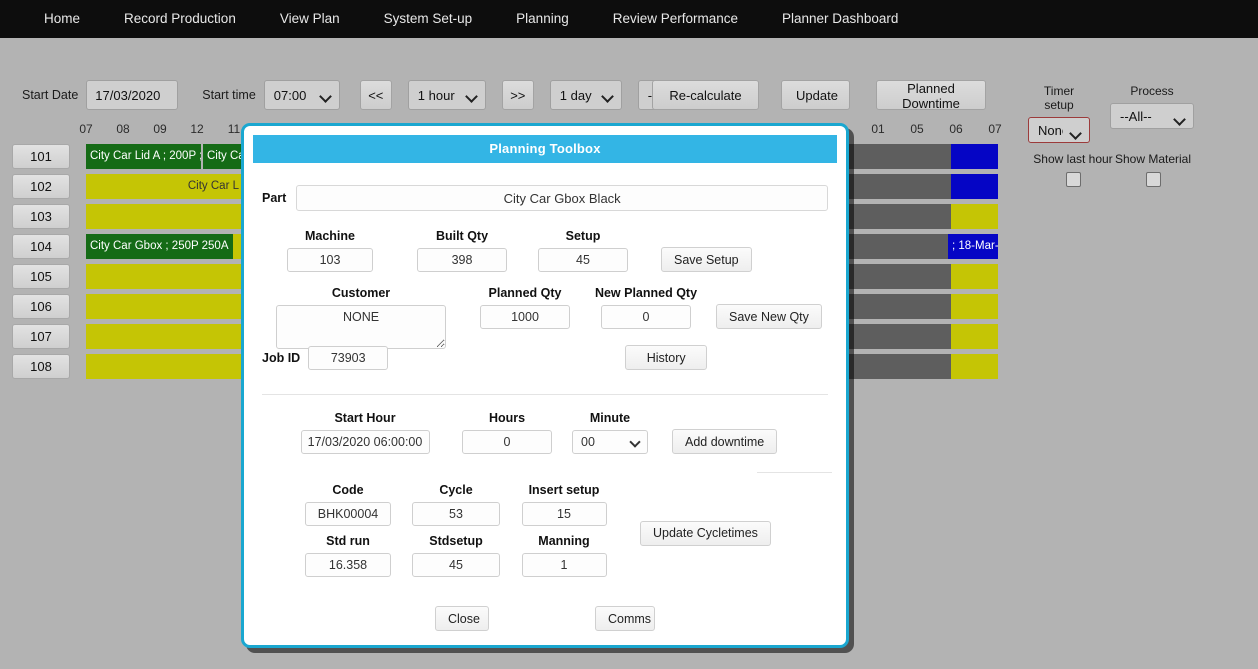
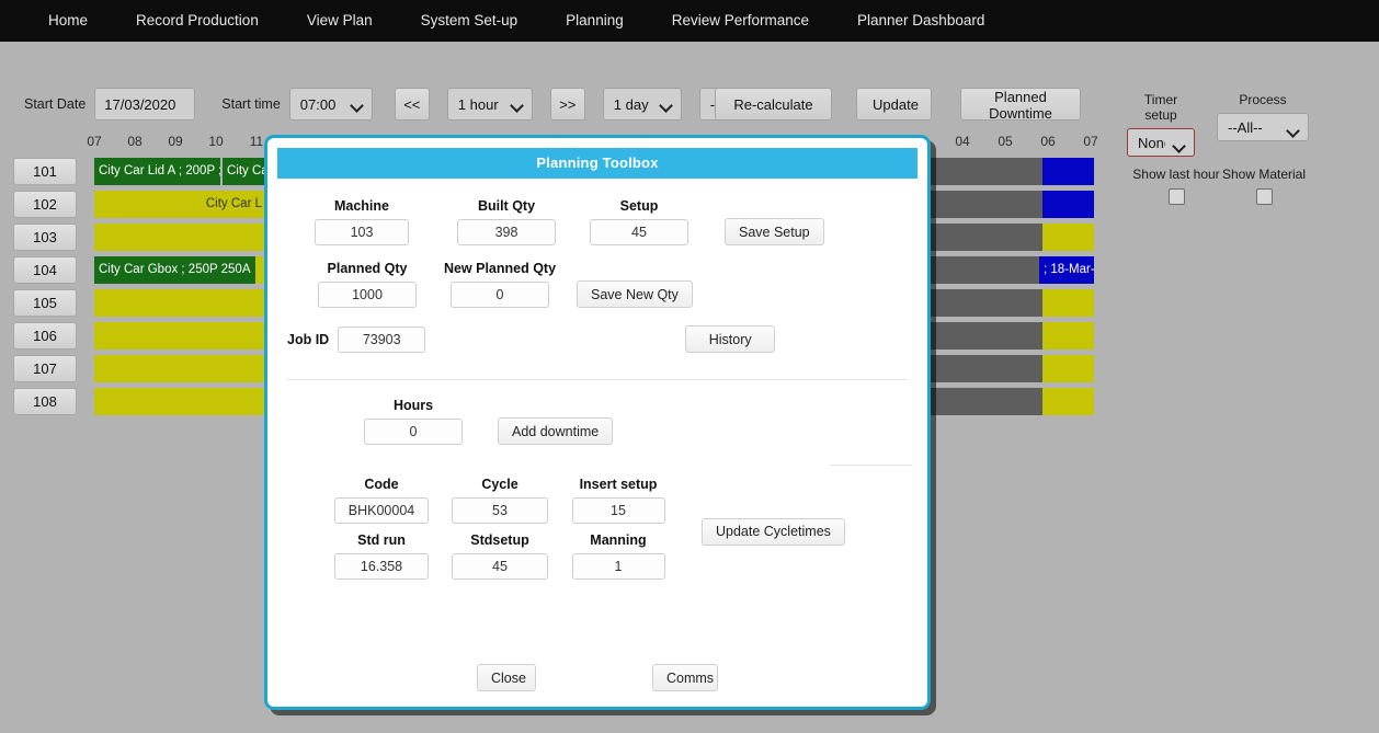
  Home
  Record Production
  View Plan
  System Set-up
  Planning
  Review Performance
  Planner Dashboard
  Start Date
  17/03/2020
  Start time
  07:00
  <<
  1 hour
  >>
  1 day
  Re-calculate
  Update
  Planned Downtime
  Timer setup
  Non
  Process
  --All--
  Show last hour
  Show Material
  07
  08
  09
- 12
+ 10
  11
  101
  City Car Lid A ; 200P ;
  City C
  102
  City Car L
  103
  104
  City Car Gbox ; 250P 250A
  105
  106
  107
  108
- 01
+ 04
  05
  06
  07
  ; 18-Mar-
  Planning Toolbox
- Part
- City Car Gbox Black
  Machine
  103
  Built Qty
  398
  Setup
  45
  Save Setup
- Customer
- NONE
  Planned Qty
  1000
  New Planned Qty
  0
  Save New Qty
  Job ID
  73903
  History
- Start Hour
- 17/03/2020 06:00:00
  Hours
  0
- Minute
- 00
  Add downtime
  Code
  BHK00004
  Cycle
  53
  Insert setup
  15
  Std run
  16.358
  Stdsetup
  45
  Manning
  1
  Update Cycletimes
  Close
  Comms
